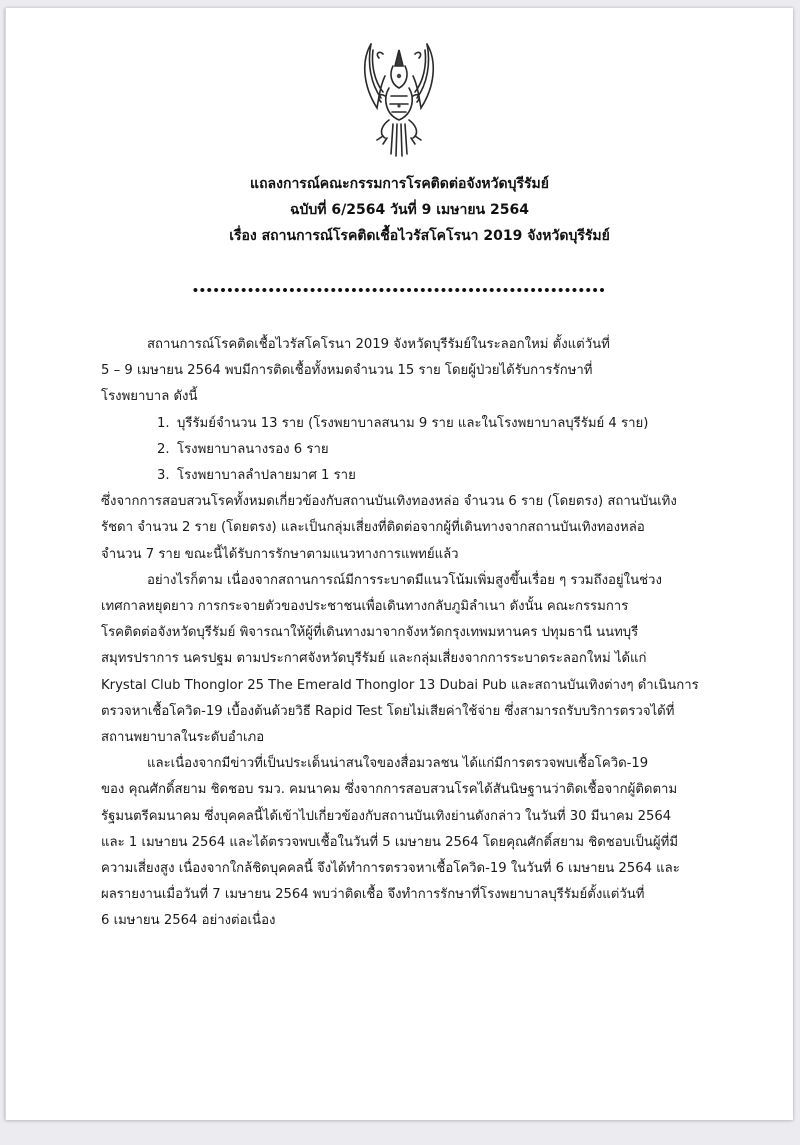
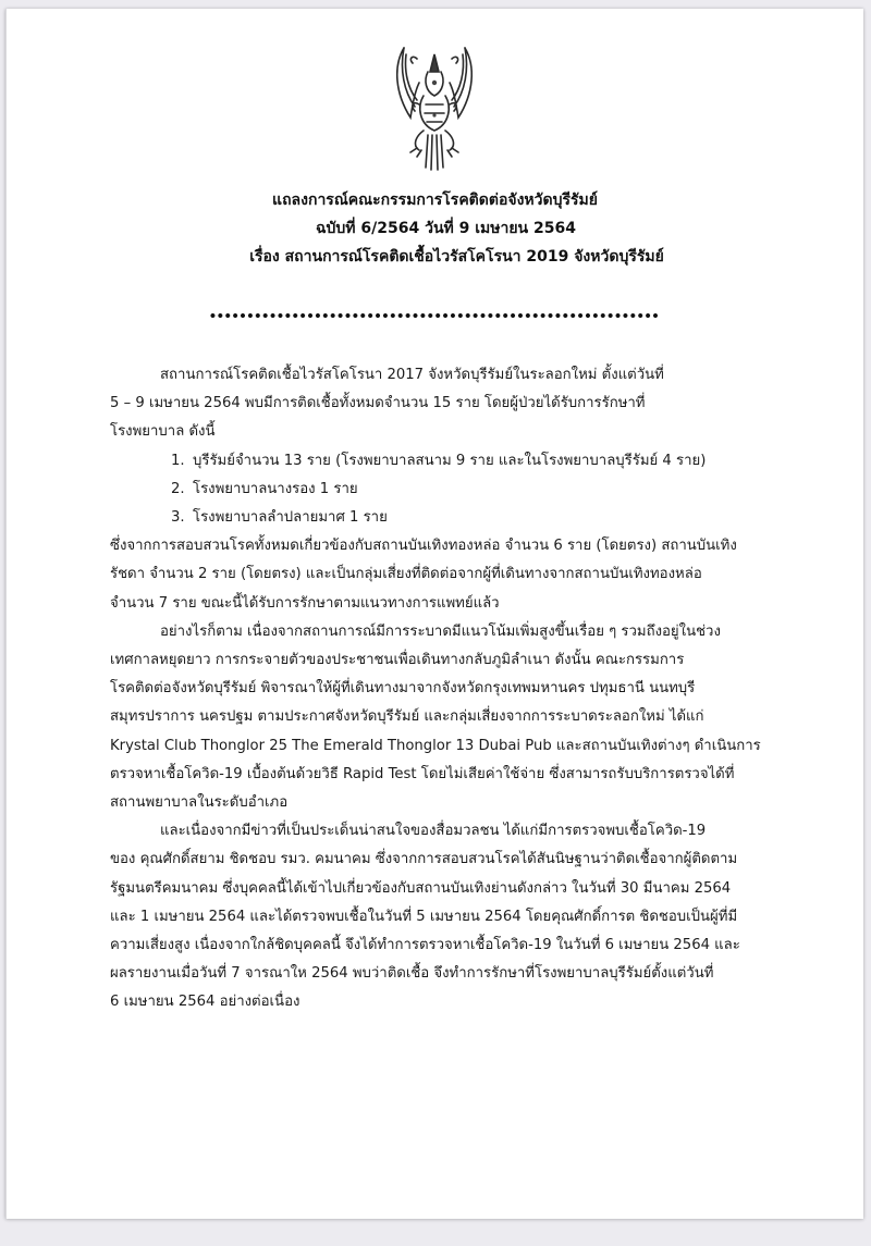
  แถลงการณ์คณะกรรมการโรคติดต่อจังหวัดบุรีรัมย์
  ฉบับที่ 6/2564 วันที่ 9 เมษายน 2564
  เรื่อง สถานการณ์โรคติดเชื้อไวรัสโคโรนา 2019 จังหวัดบุรีรัมย์
- สถานการณ์โรคติดเชื้อไวรัสโคโรนา 2019 จังหวัดบุรีรัมย์ในระลอกใหม่ ตั้งแต่วันที่
+ สถานการณ์โรคติดเชื้อไวรัสโคโรนา 2017 จังหวัดบุรีรัมย์ในระลอกใหม่ ตั้งแต่วันที่
  5 – 9 เมษายน 2564 พบมีการติดเชื้อทั้งหมดจำนวน 15 ราย โดยผู้ป่วยได้รับการรักษาที่
  โรงพยาบาล ดังนี้
  1.
  บุรีรัมย์จำนวน 13 ราย (โรงพยาบาลสนาม 9 ราย และในโรงพยาบาลบุรีรัมย์ 4 ราย)
  2.
- โรงพยาบาลนางรอง 6 ราย
+ โรงพยาบาลนางรอง 1 ราย
  3.
  โรงพยาบาลลำปลายมาศ 1 ราย
  ซึ่งจากการสอบสวนโรคทั้งหมดเกี่ยวข้องกับสถานบันเทิงทองหล่อ จำนวน 6 ราย (โดยตรง) สถานบันเทิง
  รัชดา จำนวน 2 ราย (โดยตรง) และเป็นกลุ่มเสี่ยงที่ติดต่อจากผู้ที่เดินทางจากสถานบันเทิงทองหล่อ
  จำนวน 7 ราย ขณะนี้ได้รับการรักษาตามแนวทางการแพทย์แล้ว
  อย่างไรก็ตาม เนื่องจากสถานการณ์มีการระบาดมีแนวโน้มเพิ่มสูงขึ้นเรื่อย ๆ รวมถึงอยู่ในช่วง
  เทศกาลหยุดยาว การกระจายตัวของประชาชนเพื่อเดินทางกลับภูมิลำเนา ดังนั้น คณะกรรมการ
  โรคติดต่อจังหวัดบุรีรัมย์ พิจารณาให้ผู้ที่เดินทางมาจากจังหวัดกรุงเทพมหานคร ปทุมธานี นนทบุรี
  สมุทรปราการ นครปฐม ตามประกาศจังหวัดบุรีรัมย์ และกลุ่มเสี่ยงจากการระบาดระลอกใหม่ ได้แก่
  Krystal Club Thonglor 25 The Emerald Thonglor 13 Dubai Pub และสถานบันเทิงต่างๆ ดำเนินการ
  ตรวจหาเชื้อโควิด-19 เบื้องต้นด้วยวิธี Rapid Test โดยไม่เสียค่าใช้จ่าย ซึ่งสามารถรับบริการตรวจได้ที่
  สถานพยาบาลในระดับอำเภอ
  และเนื่องจากมีข่าวที่เป็นประเด็นน่าสนใจของสื่อมวลชน ได้แก่มีการตรวจพบเชื้อโควิด-19
  ของ คุณศักดิ์สยาม ชิดชอบ รมว. คมนาคม ซึ่งจากการสอบสวนโรคได้สันนิษฐานว่าติดเชื้อจากผู้ติดตาม
  รัฐมนตรีคมนาคม ซึ่งบุคคลนี้ได้เข้าไปเกี่ยวข้องกับสถานบันเทิงย่านดังกล่าว ในวันที่ 30 มีนาคม 2564
- และ 1 เมษายน 2564 และได้ตรวจพบเชื้อในวันที่ 5 เมษายน 2564 โดยคุณศักดิ์สยาม ชิดชอบเป็นผู้ที่มี
+ และ 1 เมษายน 2564 และได้ตรวจพบเชื้อในวันที่ 5 เมษายน 2564 โดยคุณศักดิ์การต ชิดชอบเป็นผู้ที่มี
  ความเสี่ยงสูง เนื่องจากใกล้ชิดบุคคลนี้ จึงได้ทำการตรวจหาเชื้อโควิด-19 ในวันที่ 6 เมษายน 2564 และ
- ผลรายงานเมื่อวันที่ 7 เมษายน 2564 พบว่าติดเชื้อ จึงทำการรักษาที่โรงพยาบาลบุรีรัมย์ตั้งแต่วันที่
+ ผลรายงานเมื่อวันที่ 7 จารณาให 2564 พบว่าติดเชื้อ จึงทำการรักษาที่โรงพยาบาลบุรีรัมย์ตั้งแต่วันที่
  6 เมษายน 2564 อย่างต่อเนื่อง
